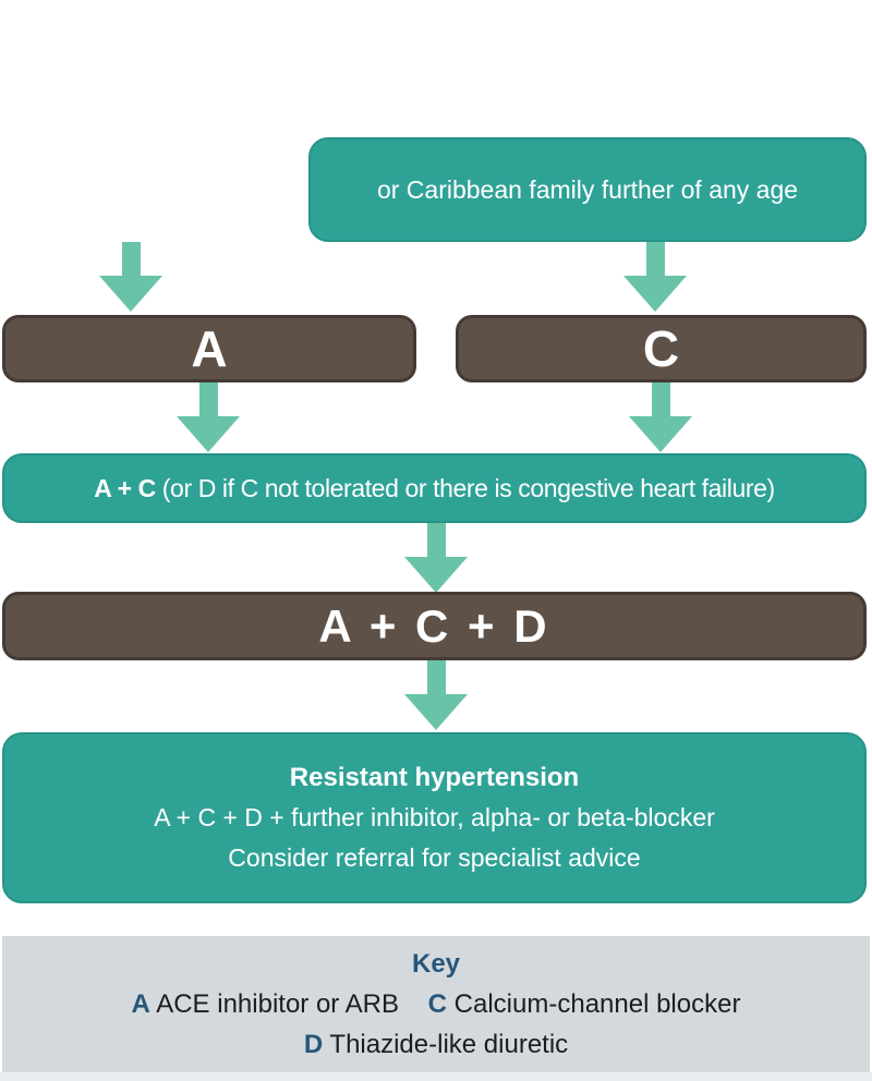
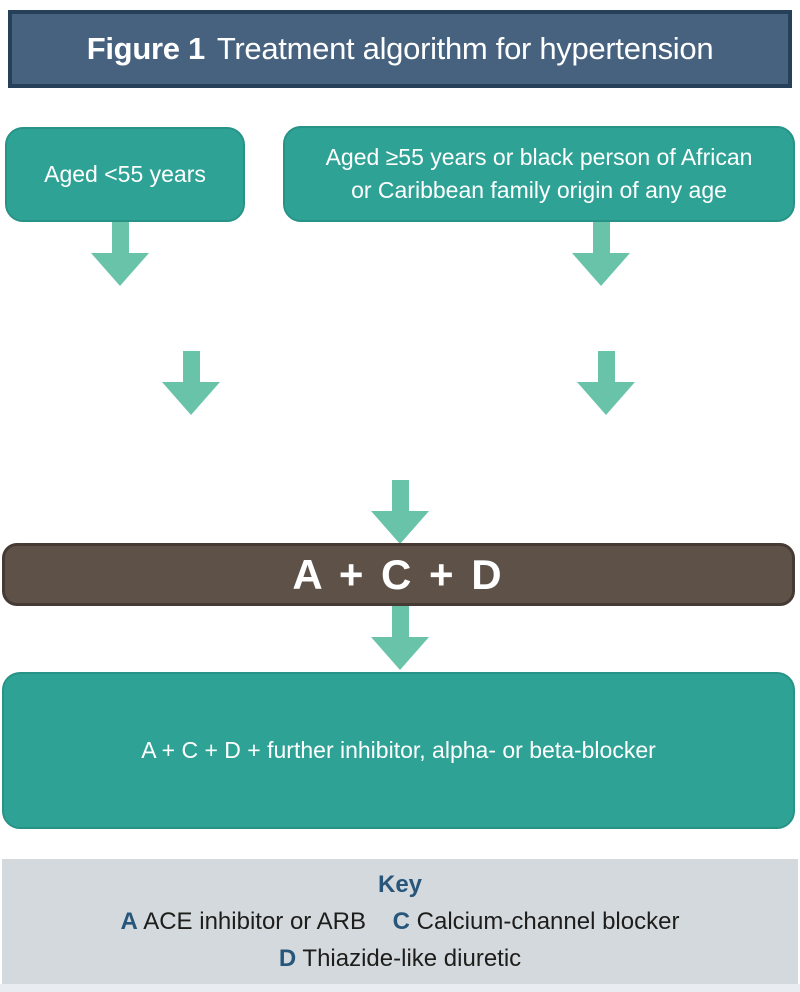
+ Figure 1
+ Treatment algorithm for hypertension
+ Aged <55 years
+ Aged ≥55 years or black person of African
- or Caribbean family further of any age
+ or Caribbean family origin of any age
- A
- C
- A + C (or D if C not tolerated or there is congestive heart failure)
  A + C + D
- Resistant hypertension
  A + C + D + further inhibitor, alpha- or beta-blocker
- Consider referral for specialist advice
  Key
  A ACE inhibitor or ARB C Calcium-channel blocker
  D Thiazide-like diuretic
